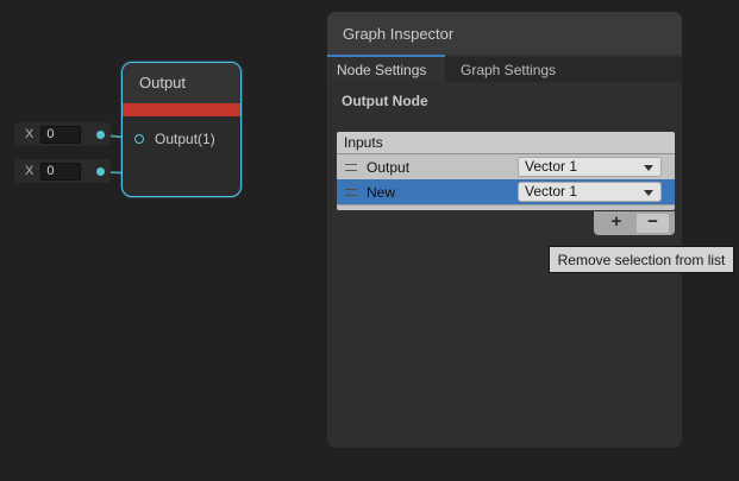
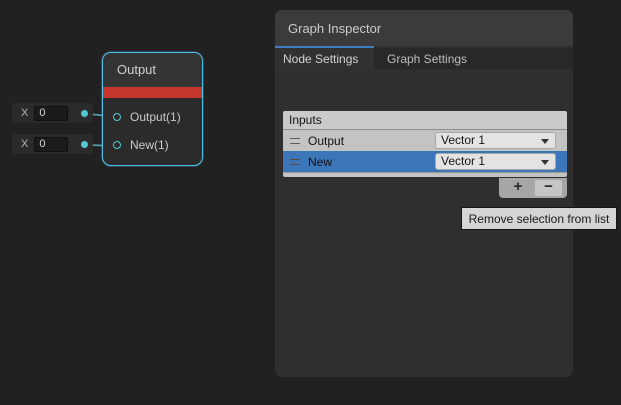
  X
  0
  X
  0
  Output
  Output(1)
+ New(1)
  Graph Inspector
  Node Settings
  Graph Settings
- Output Node
  Inputs
  Output
  Vector 1
  New
  Vector 1
  +
  −
  Remove selection from list
